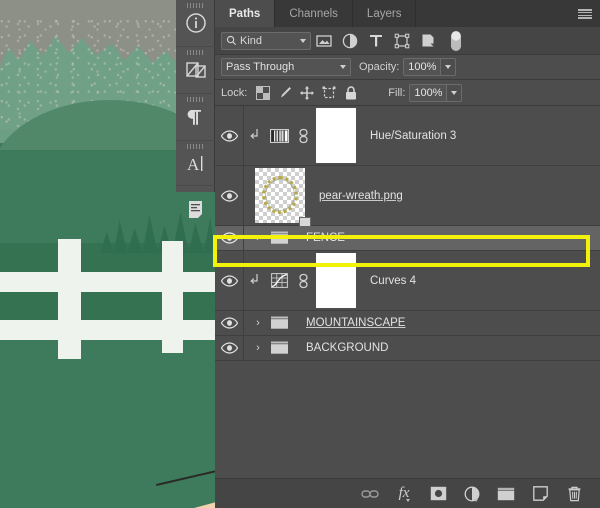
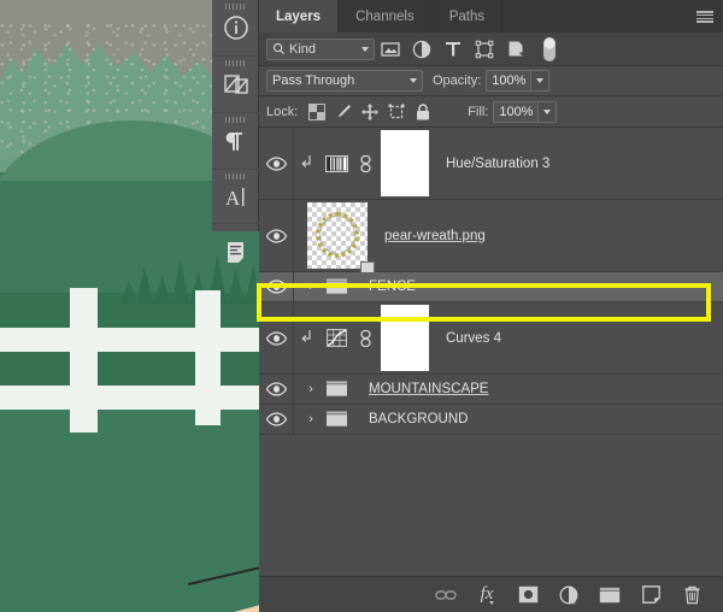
  A
- Paths
+ Layers
  Channels
- Layers
+ Paths
  Kind
  Pass Through
  Opacity:
  100%
  Lock:
  Fill:
  100%
  Hue/Saturation 3
  pear-wreath.png
  ›
  FENCE
  Curves 4
  ›
  MOUNTAINSCAPE
  ›
  BACKGROUND
  fx
